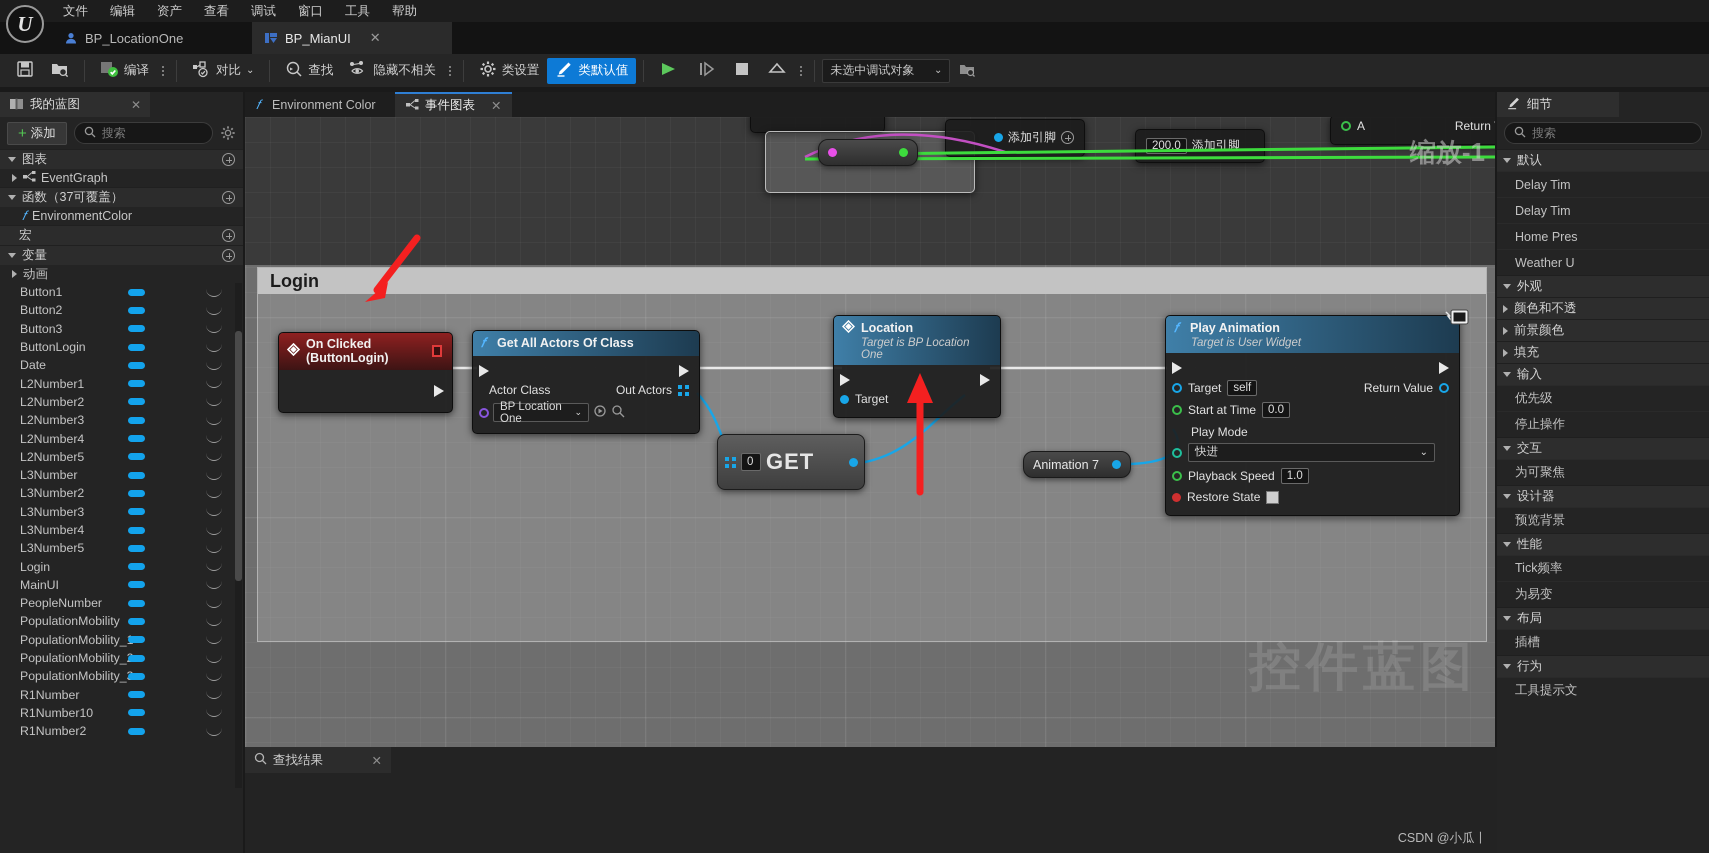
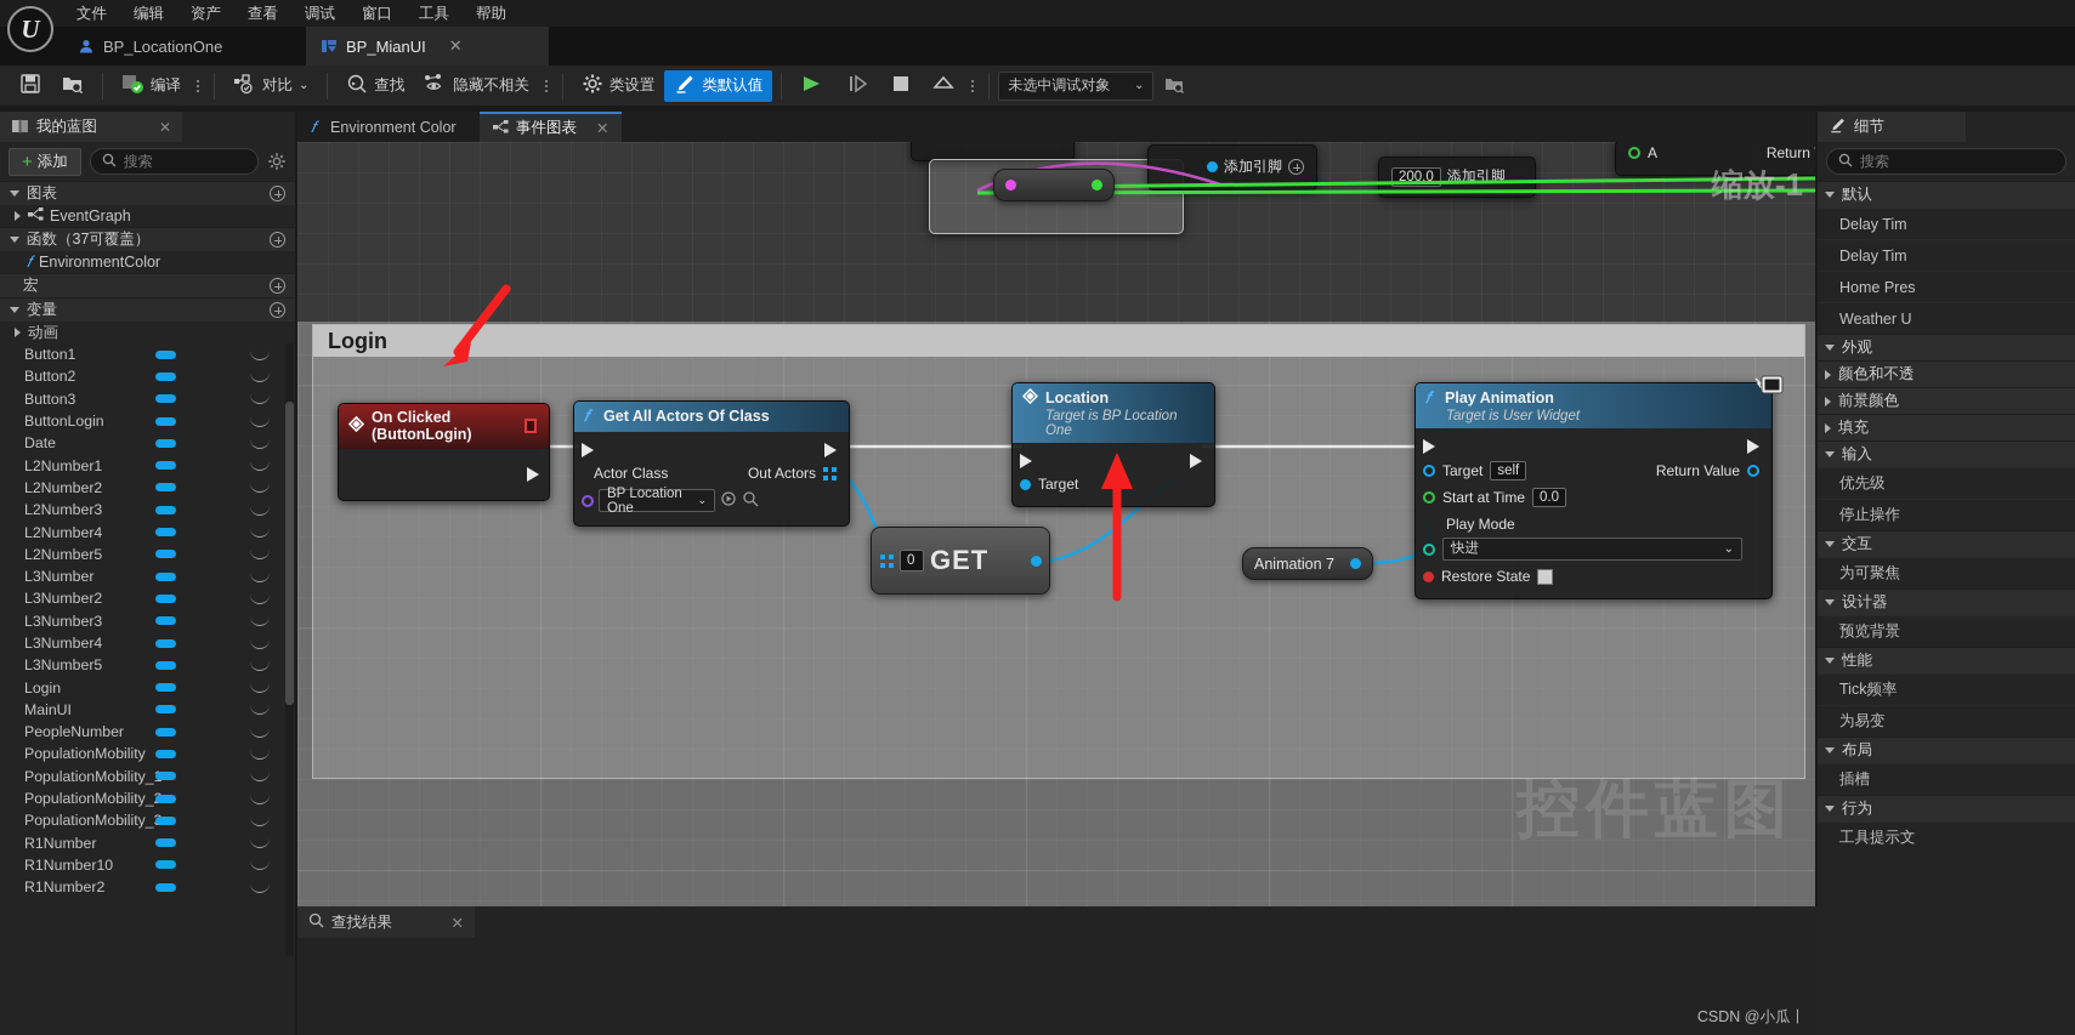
  文件
  编辑
  资产
  查看
  调试
  窗口
  工具
  帮助
  U
  BP_LocationOne
  BP_MianUI
  ✕
  编译
  对比
  ⌄
  查找
  隐藏不相关
  类设置
  类默认值
  未选中调试对象
  ⌄
  我的蓝图
  ✕
  +
  添加
  搜索
  图表
  EventGraph
  函数（37可覆盖）
  𝑓
  EnvironmentColor
  宏
  变量
  动画
  Button1
  Button2
  Button3
  ButtonLogin
  Date
  L2Number1
  L2Number2
  L2Number3
  L2Number4
  L2Number5
  L3Number
  L3Number2
  L3Number3
  L3Number4
  L3Number5
  Login
  MainUI
  PeopleNumber
  PopulationMobility
  PopulationMobility_
  PopulationMobility_
  PopulationMobility_
  R1Number
  R1Number10
  R1Number2
  𝑓
  Environment Color
  事件图表
  ✕
  添加引脚
  200.0
  添加引脚
  A
  缩放-1
  控件蓝图
  Login
  On Clicked (ButtonLogin)
  𝑓
  Get All Actors Of Class
  Actor Class
  Out Actors
  BP Location One
  ⌄
  0
  GET
  Location
  Target is BP Location One
  Target
  Animation 7
  𝑓
  Play Animation
  Target is User Widget
  Target
  self
  Return Value
  Start at Time
  0.0
  Play Mode
  快进
  ⌄
- Playback Speed
- 1.0
  Restore State
  细节
  搜索
  默认
  Delay Tim
  Delay Tim
  Home Pres
  Weather U
  外观
  颜色和不透
  前景颜色
  填充
  输入
  优先级
  停止操作
  交互
  为可聚焦
  设计器
  预览背景
  性能
  Tick频率
  为易变
  布局
  插槽
  行为
  工具提示文
  查找结果
  ✕
  CSDN @小瓜丨
